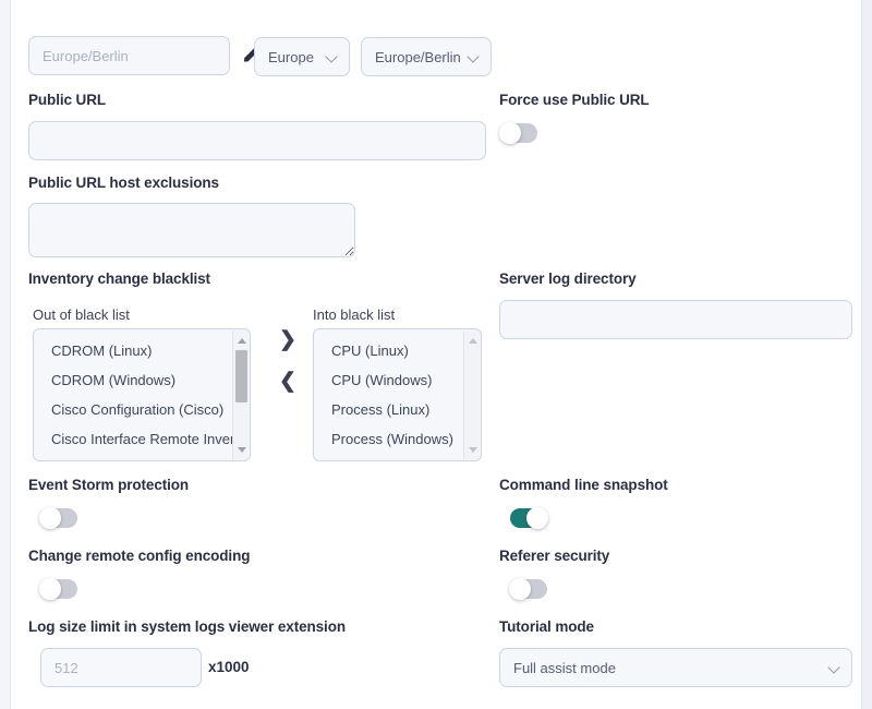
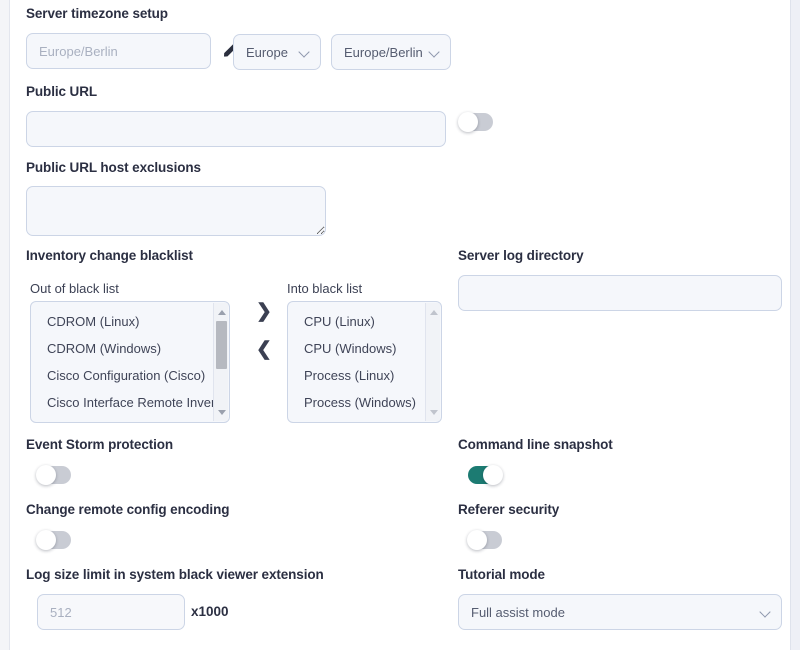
+ Server timezone setup
  Europe/Berlin
  Europe
  Europe/Berlin
  Public URL
- Force use Public URL
  Public URL host exclusions
  Inventory change blacklist
  Out of black list
  CDROM (Linux)
  CDROM (Windows)
  Cisco Configuration (Cisco)
  ❯
  ❮
  Into black list
  CPU (Linux)
  CPU (Windows)
  Process (Linux)
  Process (Windows)
  Server log directory
  Event Storm protection
  Command line snapshot
  Change remote config encoding
  Referer security
- Log size limit in system logs viewer extension
+ Log size limit in system black viewer extension
  512
  x1000
  Tutorial mode
  Full assist mode
